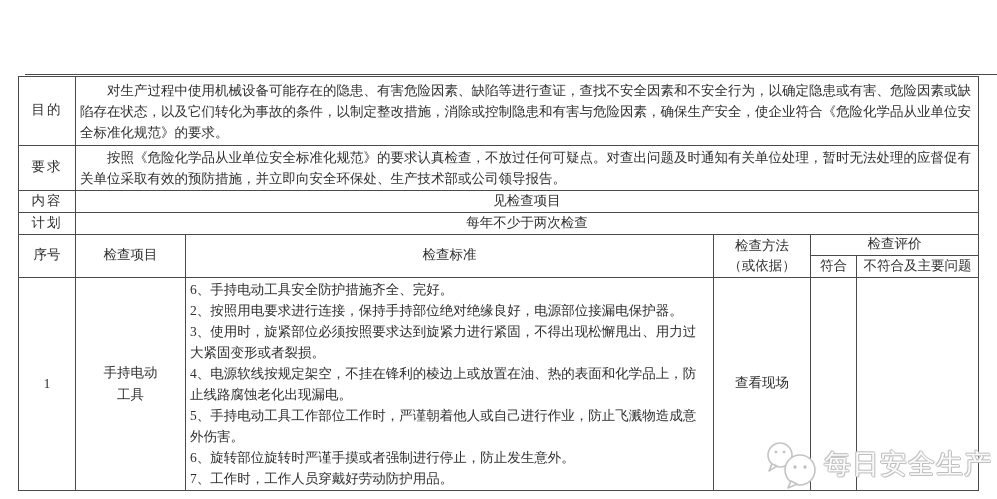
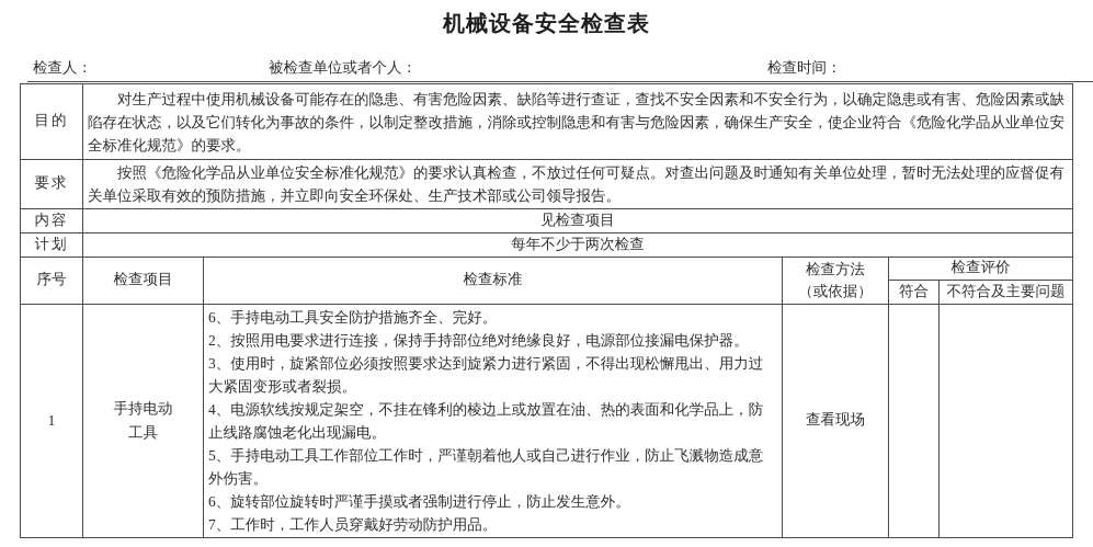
+ 机械设备安全检查表
+ 检查人：
+ 被检查单位或者个人：
+ 检查时间：
  目的	对生产过程中使用机械设备可能存在的隐患、有害危险因素、缺陷等进行查证，查找不安全因素和不安全行为，以确定隐患或有害、危险因素或缺陷存在状态，以及它们转化为事故的条件，以制定整改措施，消除或控制隐患和有害与危险因素，确保生产安全，使企业符合《危险化学品从业单位安全标准化规范》的要求。
  要求	按照《危险化学品从业单位安全标准化规范》的要求认真检查，不放过任何可疑点。对查出问题及时通知有关单位处理，暂时无法处理的应督促有关单位采取有效的预防措施，并立即向安全环保处、生产技术部或公司领导报告。
  内容	见检查项目
  计划	每年不少于两次检查
  序号	检查项目	检查标准	检查方法 （或依据）	检查评价
  符合	不符合及主要问题
  1	手持电动 工具	6、手持电动工具安全防护措施齐全、完好。 2、按照用电要求进行连接，保持手持部位绝对绝缘良好，电源部位接漏电保护器。 3、使用时，旋紧部位必须按照要求达到旋紧力进行紧固，不得出现松懈甩出、用力过大紧固变形或者裂损。 4、电源软线按规定架空，不挂在锋利的棱边上或放置在油、热的表面和化学品上，防止线路腐蚀老化出现漏电。 5、手持电动工具工作部位工作时，严谨朝着他人或自己进行作业，防止飞溅物造成意外伤害。 6、旋转部位旋转时严谨手摸或者强制进行停止，防止发生意外。 7、工作时，工作人员穿戴好劳动防护用品。	查看现场
- 每日安全生产
